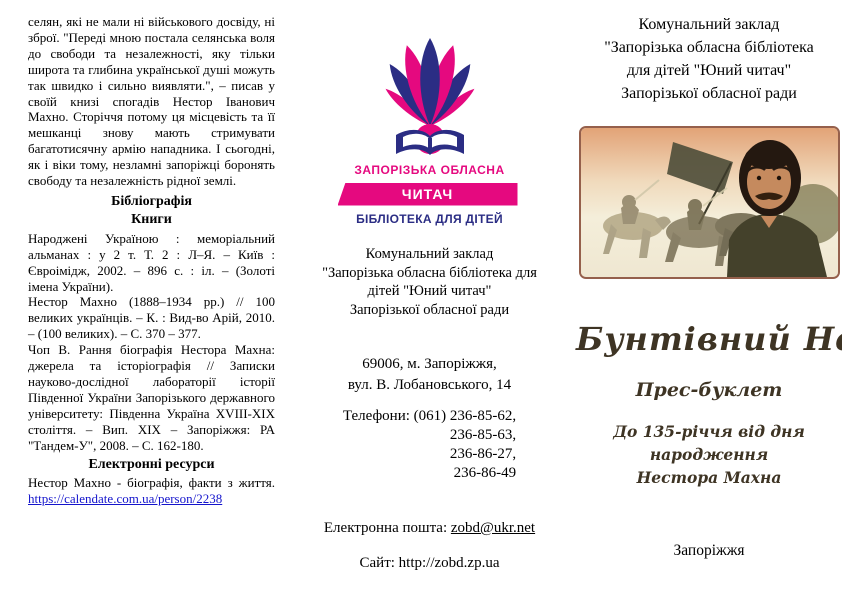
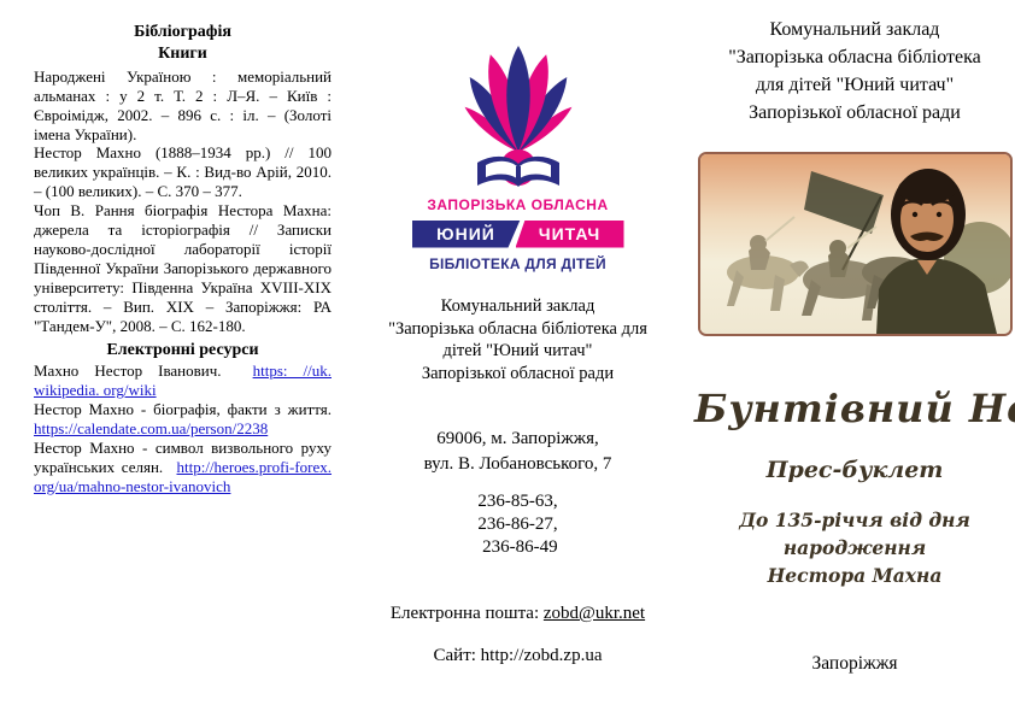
- селян, які не мали ні військового досвіду, ні зброї. "Переді мною постала селянська воля до свободи та незалежності, яку тільки широта та глибина української душі можуть так швидко і сильно виявляти.", – писав у своїй книзі спогадів Нестор Іванович Махно. Сторіччя потому ця місцевість та її мешканці знову мають стримувати багатотисячну армію нападника. І сьогодні, як і віки тому, незламні запоріжці боронять свободу та незалежність рідної землі.
  Бібліографія
  Книги
  Народжені Україною : меморіальний альманах : у 2 т. Т. 2 : Л–Я. – Київ : Євроімідж, 2002. – 896 с. : іл. – (Золоті імена України).
  Нестор Махно (1888–1934 рр.) // 100 великих українців. – К. : Вид-во Арій, 2010. – (100 великих). – С. 370 – 377.
  Чоп В. Рання біографія Нестора Махна: джерела та історіографія // Записки науково-дослідної лабораторії історії Південної України Запорізького державного університету: Південна Україна XVIII-XIX століття. – Вип. XIX – Запоріжжя: РА "Тандем-У", 2008. – С. 162-180.
  Електронні ресурси
+ Махно Нестор Іванович. https: //uk. wikipedia. org/wiki
  Нестор Махно - біографія, факти з життя. https://calendate.com.ua/person/2238
+ Нестор Махно - символ визвольного руху українських селян. http://heroes.profi-forex. org/ua/mahno-nestor-ivanovich
  ЗАПОРІЗЬКА ОБЛАСНА
+ ЮНИЙ
  ЧИТАЧ
  БІБЛІОТЕКА ДЛЯ ДІТЕЙ
  Комунальний заклад
  "Запорізька обласна бібліотека для
  дітей "Юний читач"
  Запорізької обласної ради
  69006, м. Запоріжжя,
- вул. В. Лобановського, 14
+ вул. В. Лобановського, 7
- Телефони: (061) 236-85-62,
  236-85-63,
  236-86-27,
  236-86-49
  Електронна пошта: zobd@ukr.net
  Сайт: http://zobd.zp.ua
  Комунальний заклад
  "Запорізька обласна бібліотека
  для дітей "Юний читач"
  Запорізької обласної ради
  Прес-буклет
  До 135-річчя від дня народження
  Нестора Махна
  Запоріжжя
